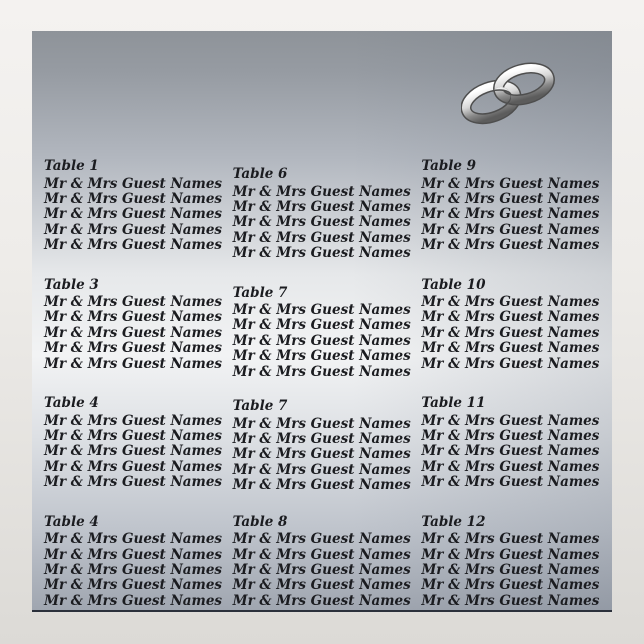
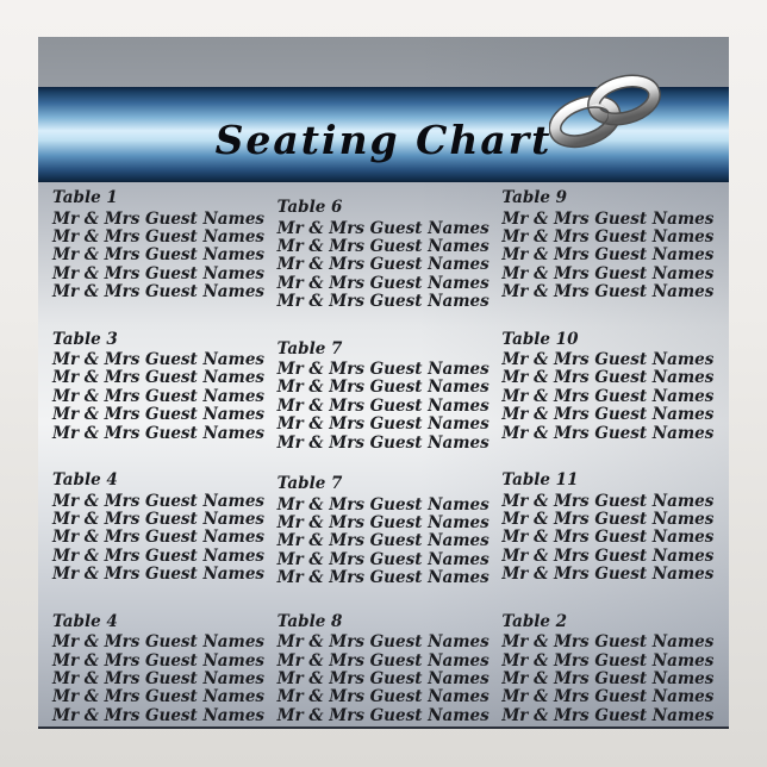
+ Seating Chart
  Table 1
  Mr & Mrs Guest Names
  Mr & Mrs Guest Names
  Mr & Mrs Guest Names
  Mr & Mrs Guest Names
  Mr & Mrs Guest Names
  Table 6
  Mr & Mrs Guest Names
  Mr & Mrs Guest Names
  Mr & Mrs Guest Names
  Mr & Mrs Guest Names
  Mr & Mrs Guest Names
  Table 9
  Mr & Mrs Guest Names
  Mr & Mrs Guest Names
  Mr & Mrs Guest Names
  Mr & Mrs Guest Names
  Mr & Mrs Guest Names
  Table 3
  Mr & Mrs Guest Names
  Mr & Mrs Guest Names
  Mr & Mrs Guest Names
  Mr & Mrs Guest Names
  Mr & Mrs Guest Names
  Table 7
  Mr & Mrs Guest Names
  Mr & Mrs Guest Names
  Mr & Mrs Guest Names
  Mr & Mrs Guest Names
  Mr & Mrs Guest Names
  Table 10
  Mr & Mrs Guest Names
  Mr & Mrs Guest Names
  Mr & Mrs Guest Names
  Mr & Mrs Guest Names
  Mr & Mrs Guest Names
  Table 4
  Mr & Mrs Guest Names
  Mr & Mrs Guest Names
  Mr & Mrs Guest Names
  Mr & Mrs Guest Names
  Mr & Mrs Guest Names
  Table 7
  Mr & Mrs Guest Names
  Mr & Mrs Guest Names
  Mr & Mrs Guest Names
  Mr & Mrs Guest Names
  Mr & Mrs Guest Names
  Table 11
  Mr & Mrs Guest Names
  Mr & Mrs Guest Names
  Mr & Mrs Guest Names
  Mr & Mrs Guest Names
  Mr & Mrs Guest Names
  Table 4
  Mr & Mrs Guest Names
  Mr & Mrs Guest Names
  Mr & Mrs Guest Names
  Mr & Mrs Guest Names
  Mr & Mrs Guest Names
  Table 8
  Mr & Mrs Guest Names
  Mr & Mrs Guest Names
  Mr & Mrs Guest Names
  Mr & Mrs Guest Names
  Mr & Mrs Guest Names
- Table 12
+ Table 2
  Mr & Mrs Guest Names
  Mr & Mrs Guest Names
  Mr & Mrs Guest Names
  Mr & Mrs Guest Names
  Mr & Mrs Guest Names
